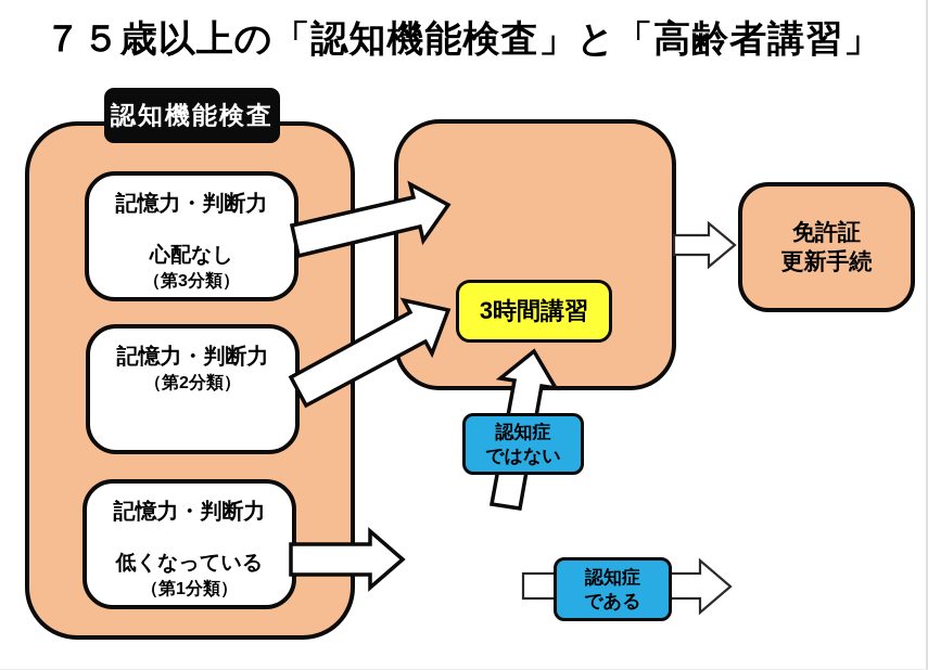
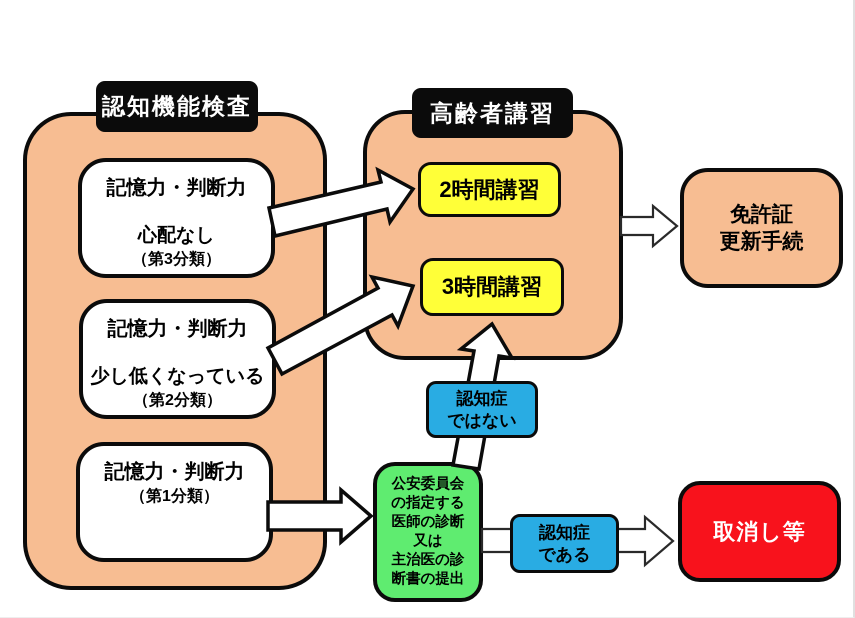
- ７５歳以上の「認知機能検査」と「高齢者講習」
  認知機能検査
+ 高齢者講習
  記憶力・判断力
  心配なし
  （第3分類）
  記憶力・判断力
+ 少し低くなっている
  （第2分類）
  記憶力・判断力
- 低くなっている
  （第1分類）
+ 2時間講習
  3時間講習
  免許証
  更新手続
+ 公安委員会
+ の指定する
+ 医師の診断
+ 又は
+ 主治医の診
+ 断書の提出
+ 取消し等
  認知症
  ではない
  認知症
  である
